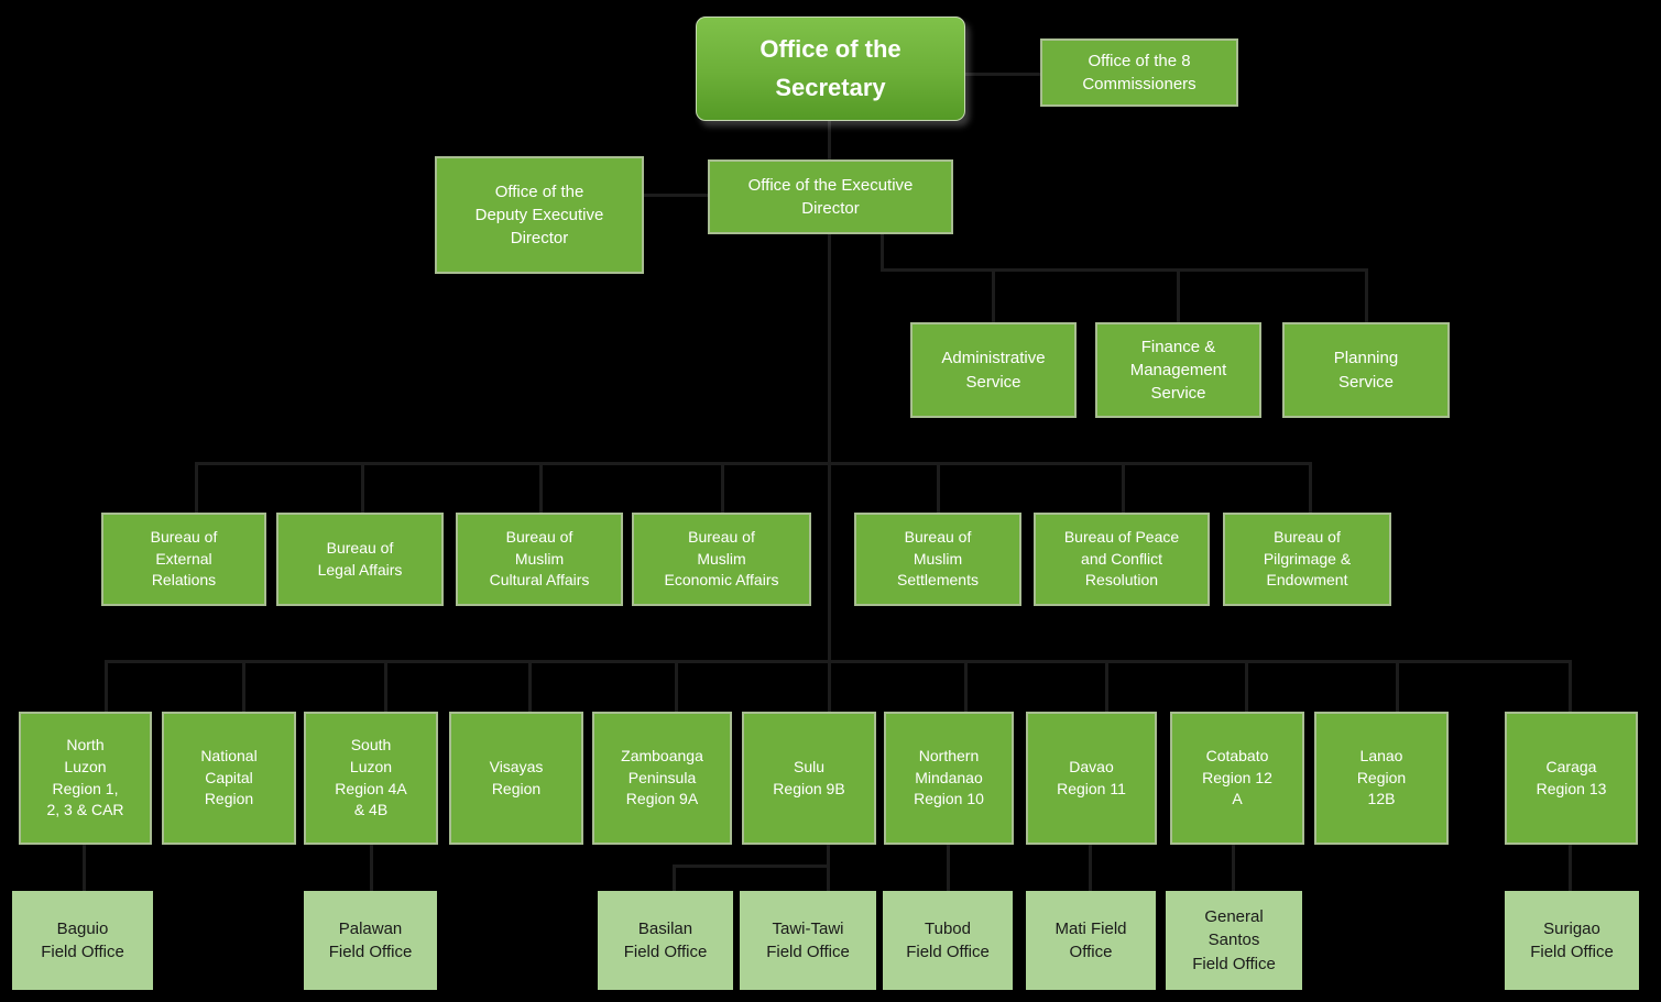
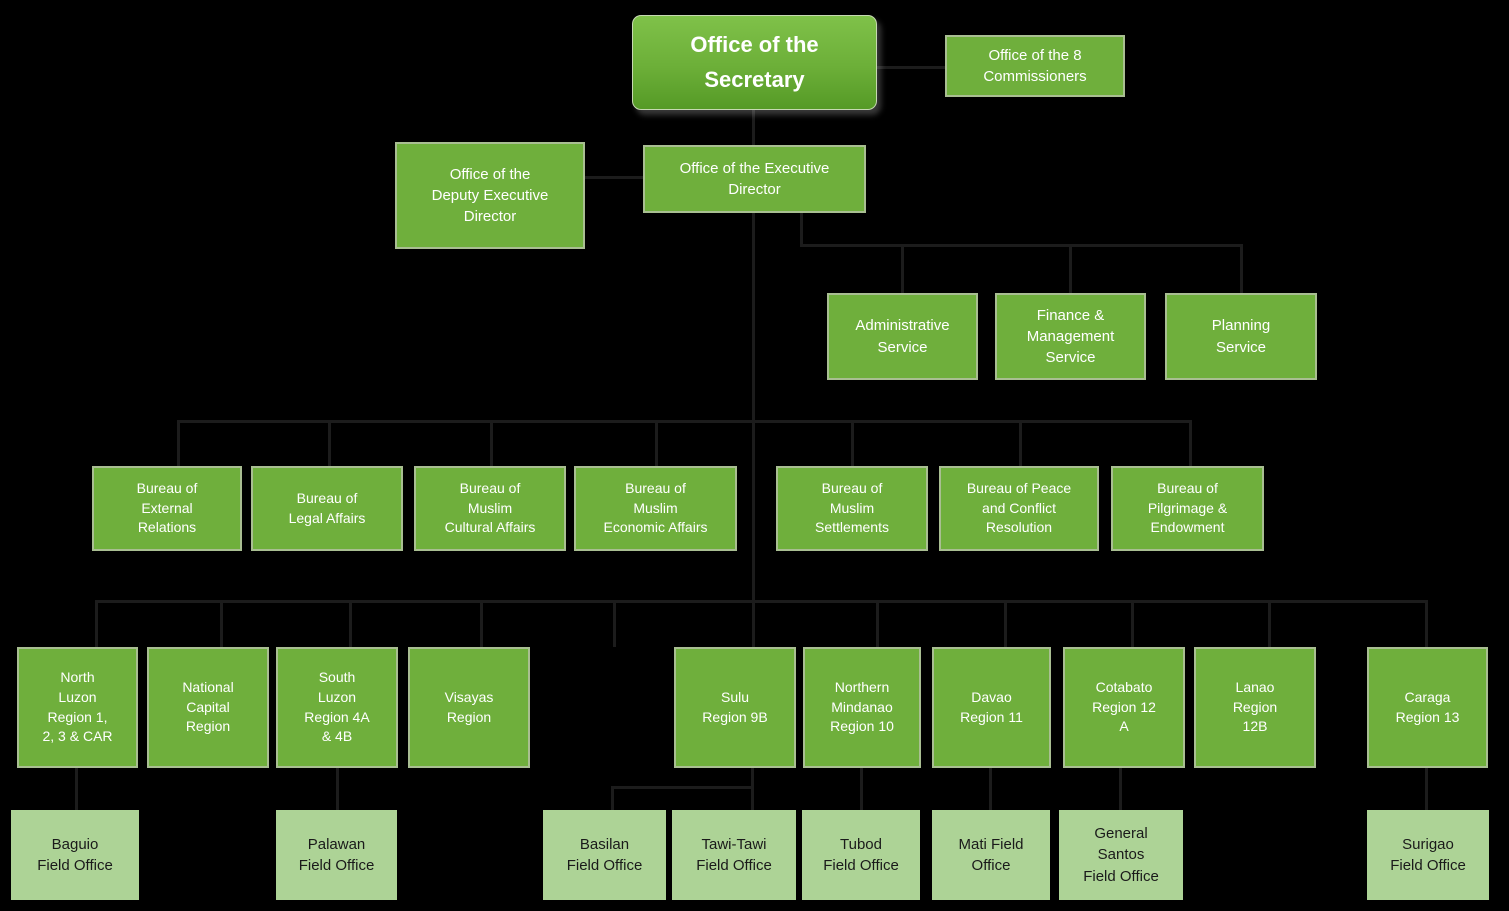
  Office of the
  Secretary
  Office of the 8
  Commissioners
  Office of the Executive
  Director
  Office of the
  Deputy Executive
  Director
  Administrative
  Service
  Finance &
  Management
  Service
  Planning
  Service
  Bureau of
  External
  Relations
  Bureau of
  Legal Affairs
  Bureau of
  Muslim
  Cultural Affairs
  Bureau of
  Muslim
  Economic Affairs
  Bureau of
  Muslim
  Settlements
  Bureau of Peace
  and Conflict
  Resolution
  Bureau of
  Pilgrimage &
  Endowment
  North
  Luzon
  Region 1,
  2, 3 & CAR
  National
  Capital
  Region
  South
  Luzon
  Region 4A
  & 4B
  Visayas
  Region
- Zamboanga
- Peninsula
- Region 9A
  Sulu
  Region 9B
  Northern
  Mindanao
  Region 10
  Davao
  Region 11
  Cotabato
  Region 12
  A
  Lanao
  Region
  12B
  Caraga
  Region 13
  Baguio
  Field Office
  Palawan
  Field Office
  Basilan
  Field Office
  Tawi-Tawi
  Field Office
  Tubod
  Field Office
  Mati Field
  Office
  General
  Santos
  Field Office
  Surigao
  Field Office
